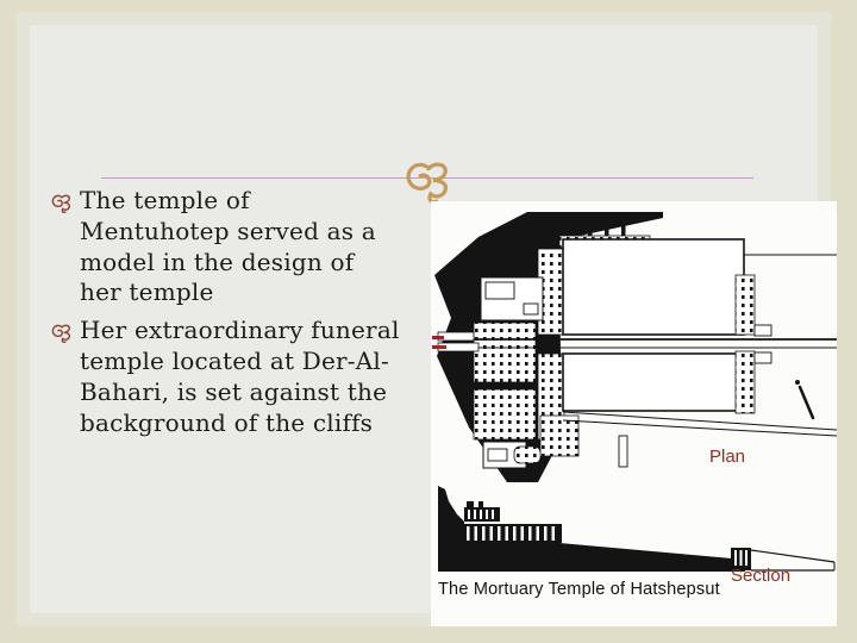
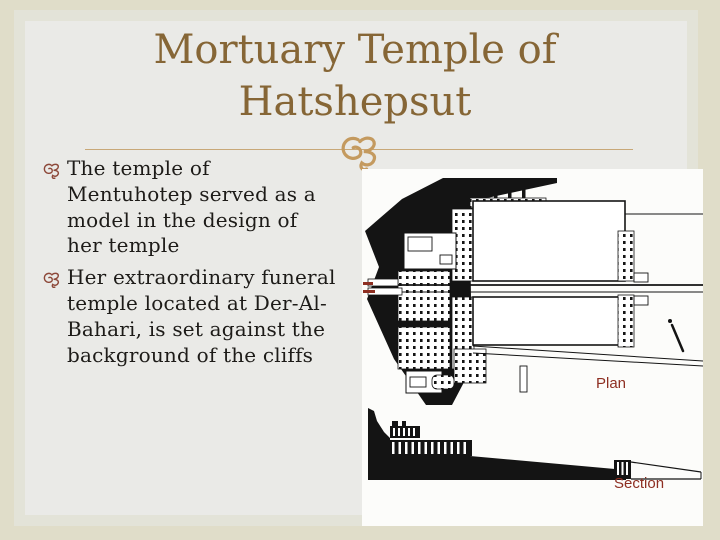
+ Mortuary Temple of
+ Hatshepsut
  The temple of
  Mentuhotep served as a
  model in the design of
  her temple
  Her extraordinary funeral
  temple located at Der-Al-
  Bahari, is set against the
  background of the cliffs
  Plan
  Section
- The Mortuary Temple of Hatshepsut
